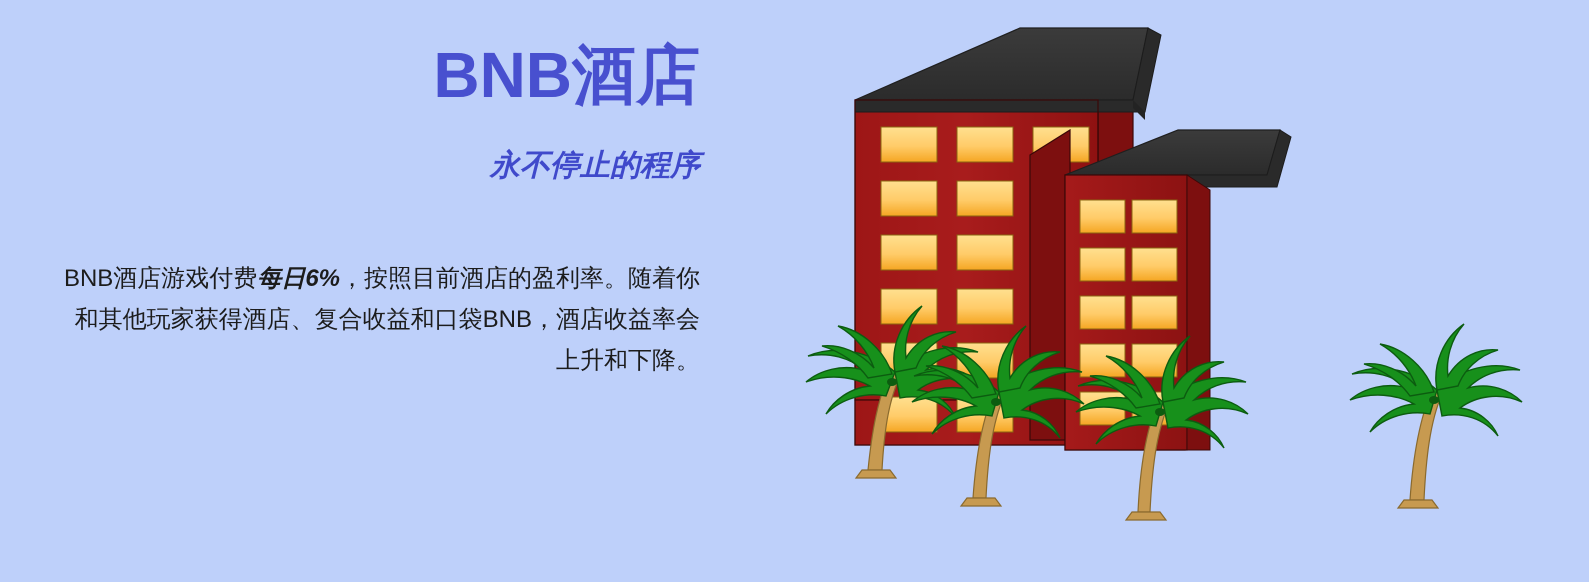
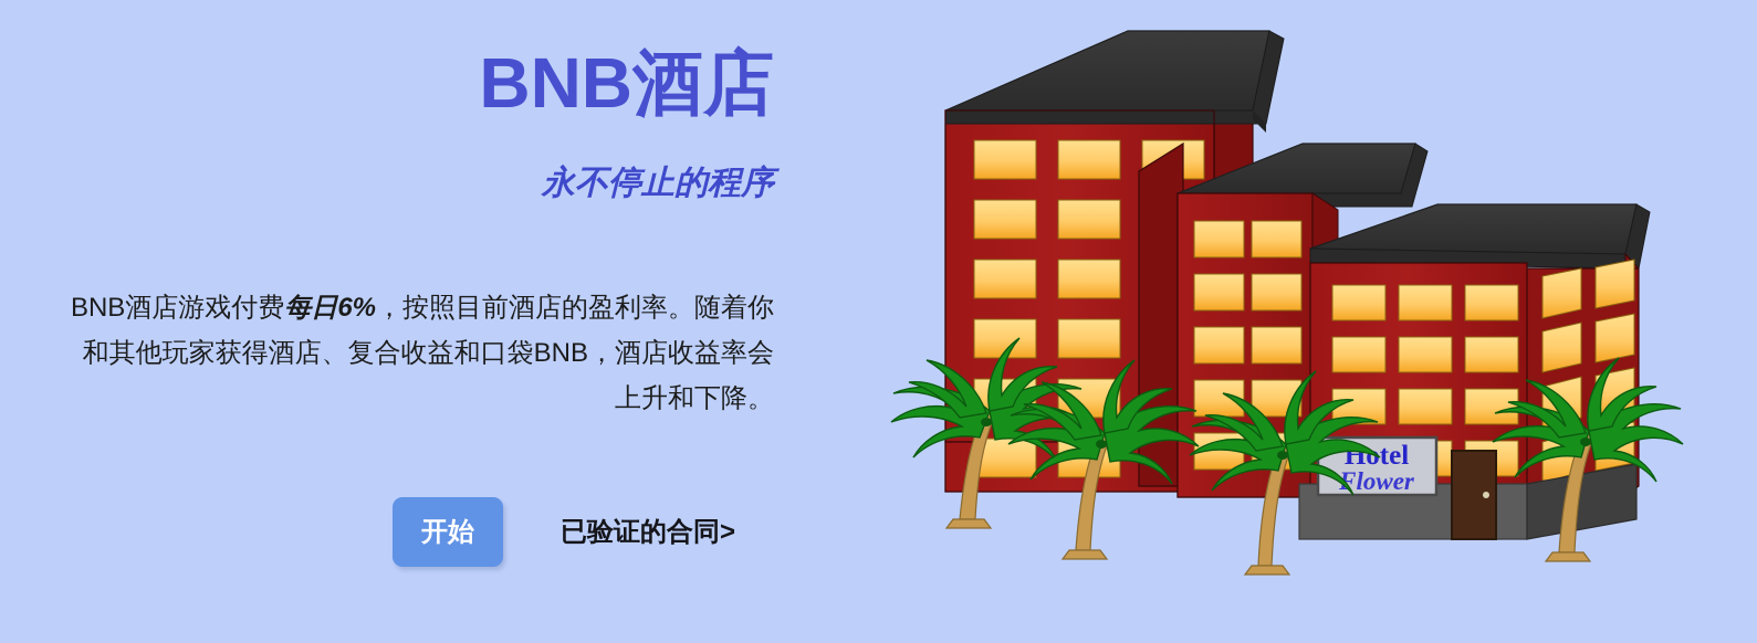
  BNB酒店
  永不停止的程序
  BNB酒店游戏付费每日6%，按照目前酒店的盈利率。随着你和其他玩家获得酒店、复合收益和口袋BNB，酒店收益率会上升和下降。
+ 开始
+ 已验证的合同>
+ Hotel
+ Flower
